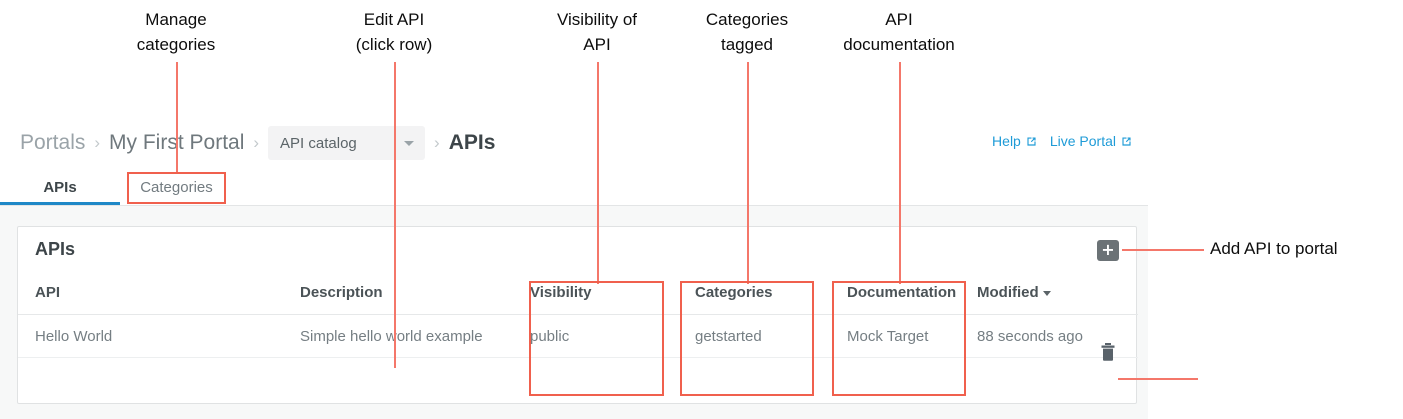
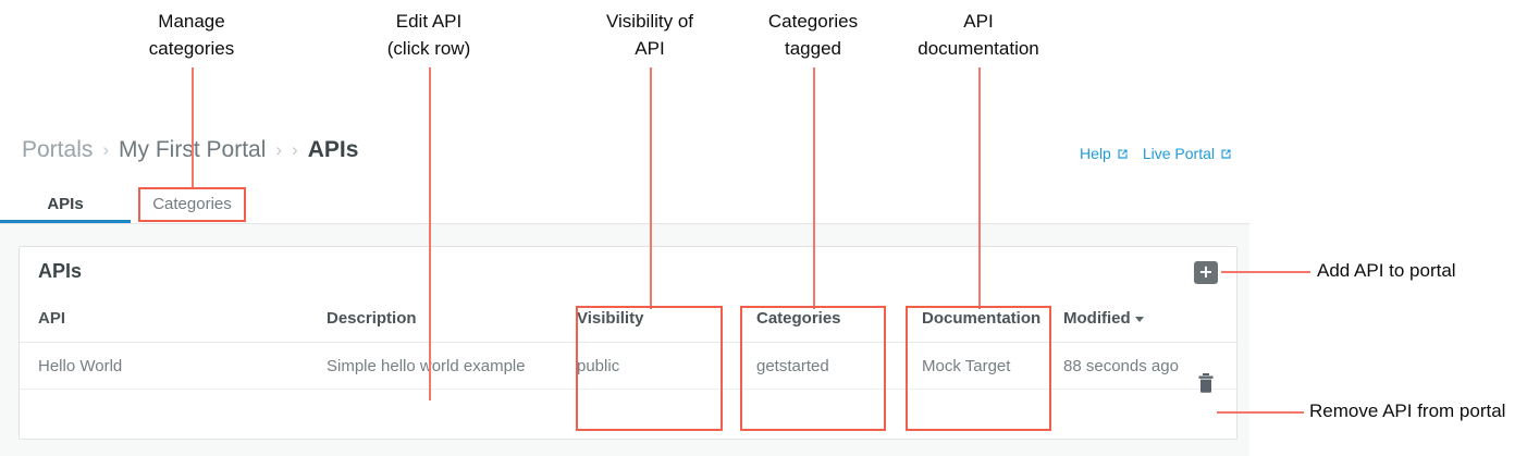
  Portals
  ›
  My First Portal
  ›
- API catalog
  ›
  APIs
  Help
  Live Portal
  APIs
  Categories
  APIs
  +
  API	Description	Visibility	Categories	Documentation	Modified
  Hello World	Simple hello world example	public	getstarted	Mock Target	88 seconds ago
  Manage
  categories
  Edit API
  (click row)
  Visibility of
  API
  Categories
  tagged
  API
  documentation
  Add API to portal
+ Remove API from portal
